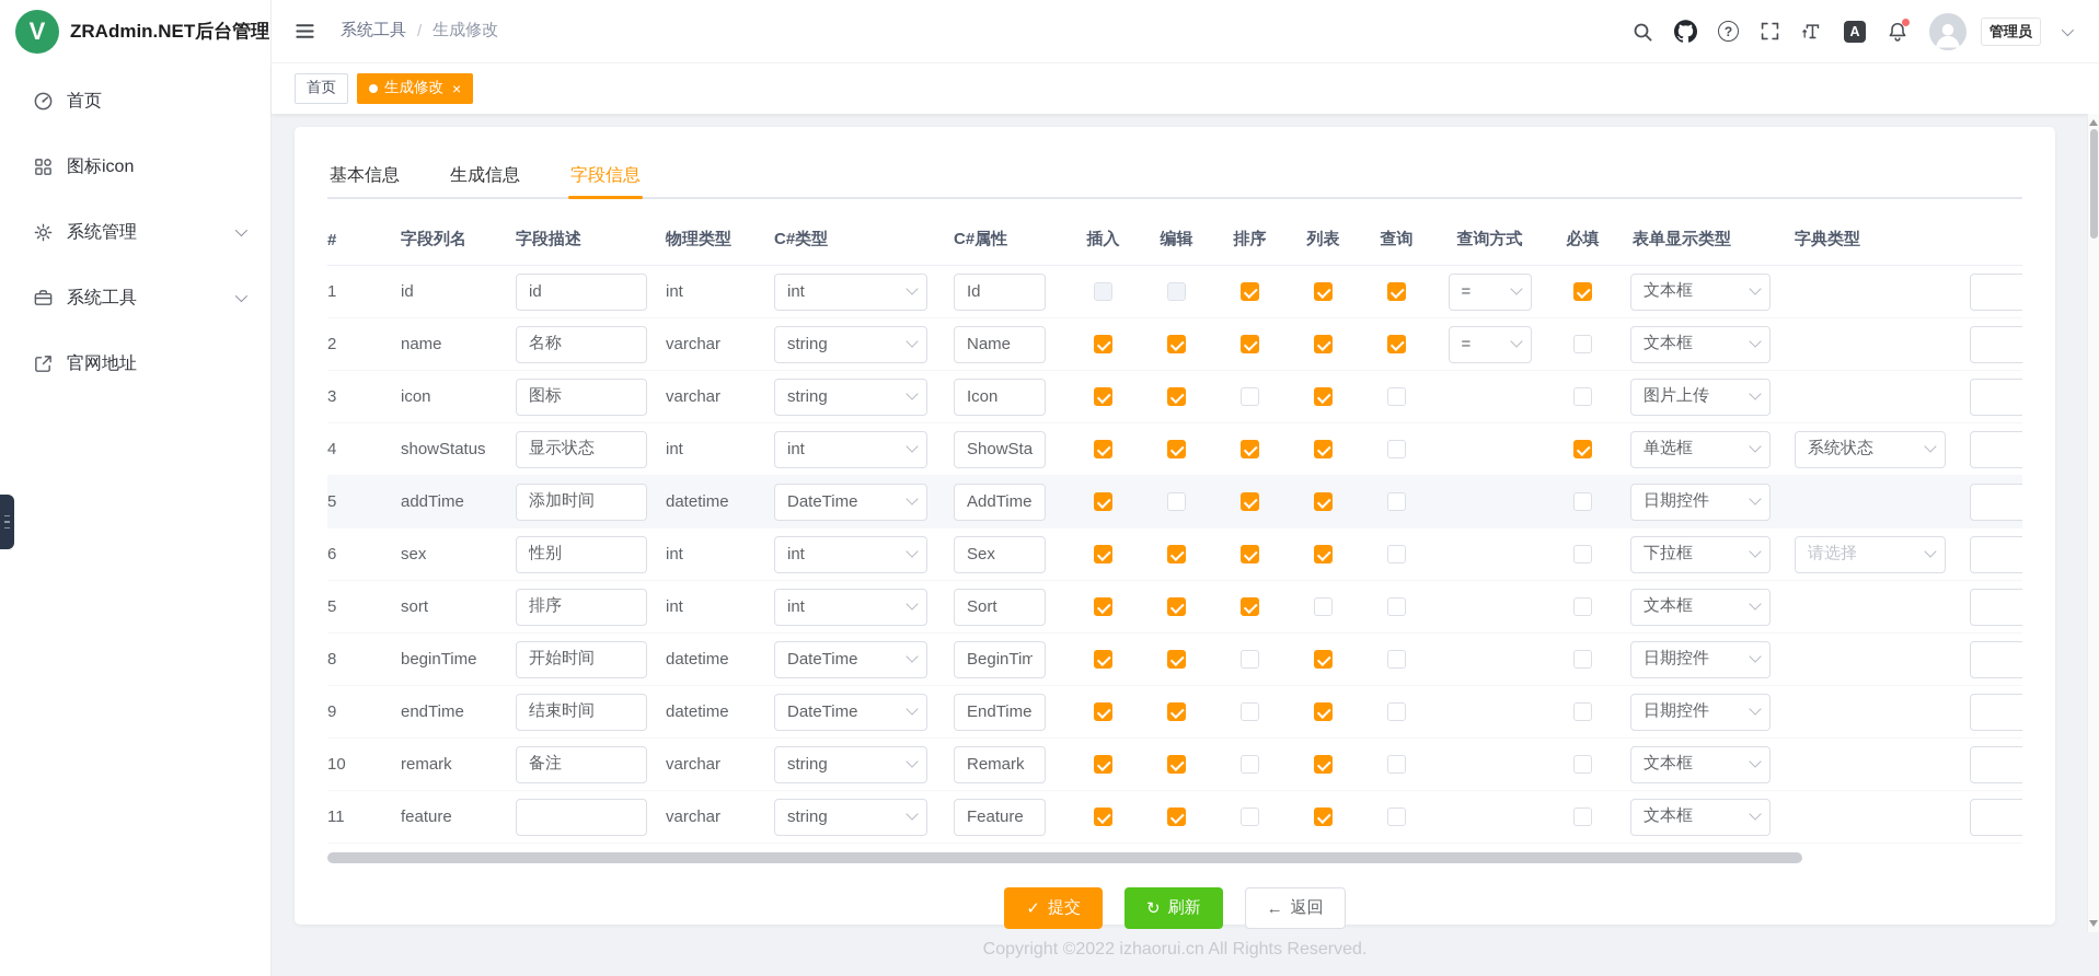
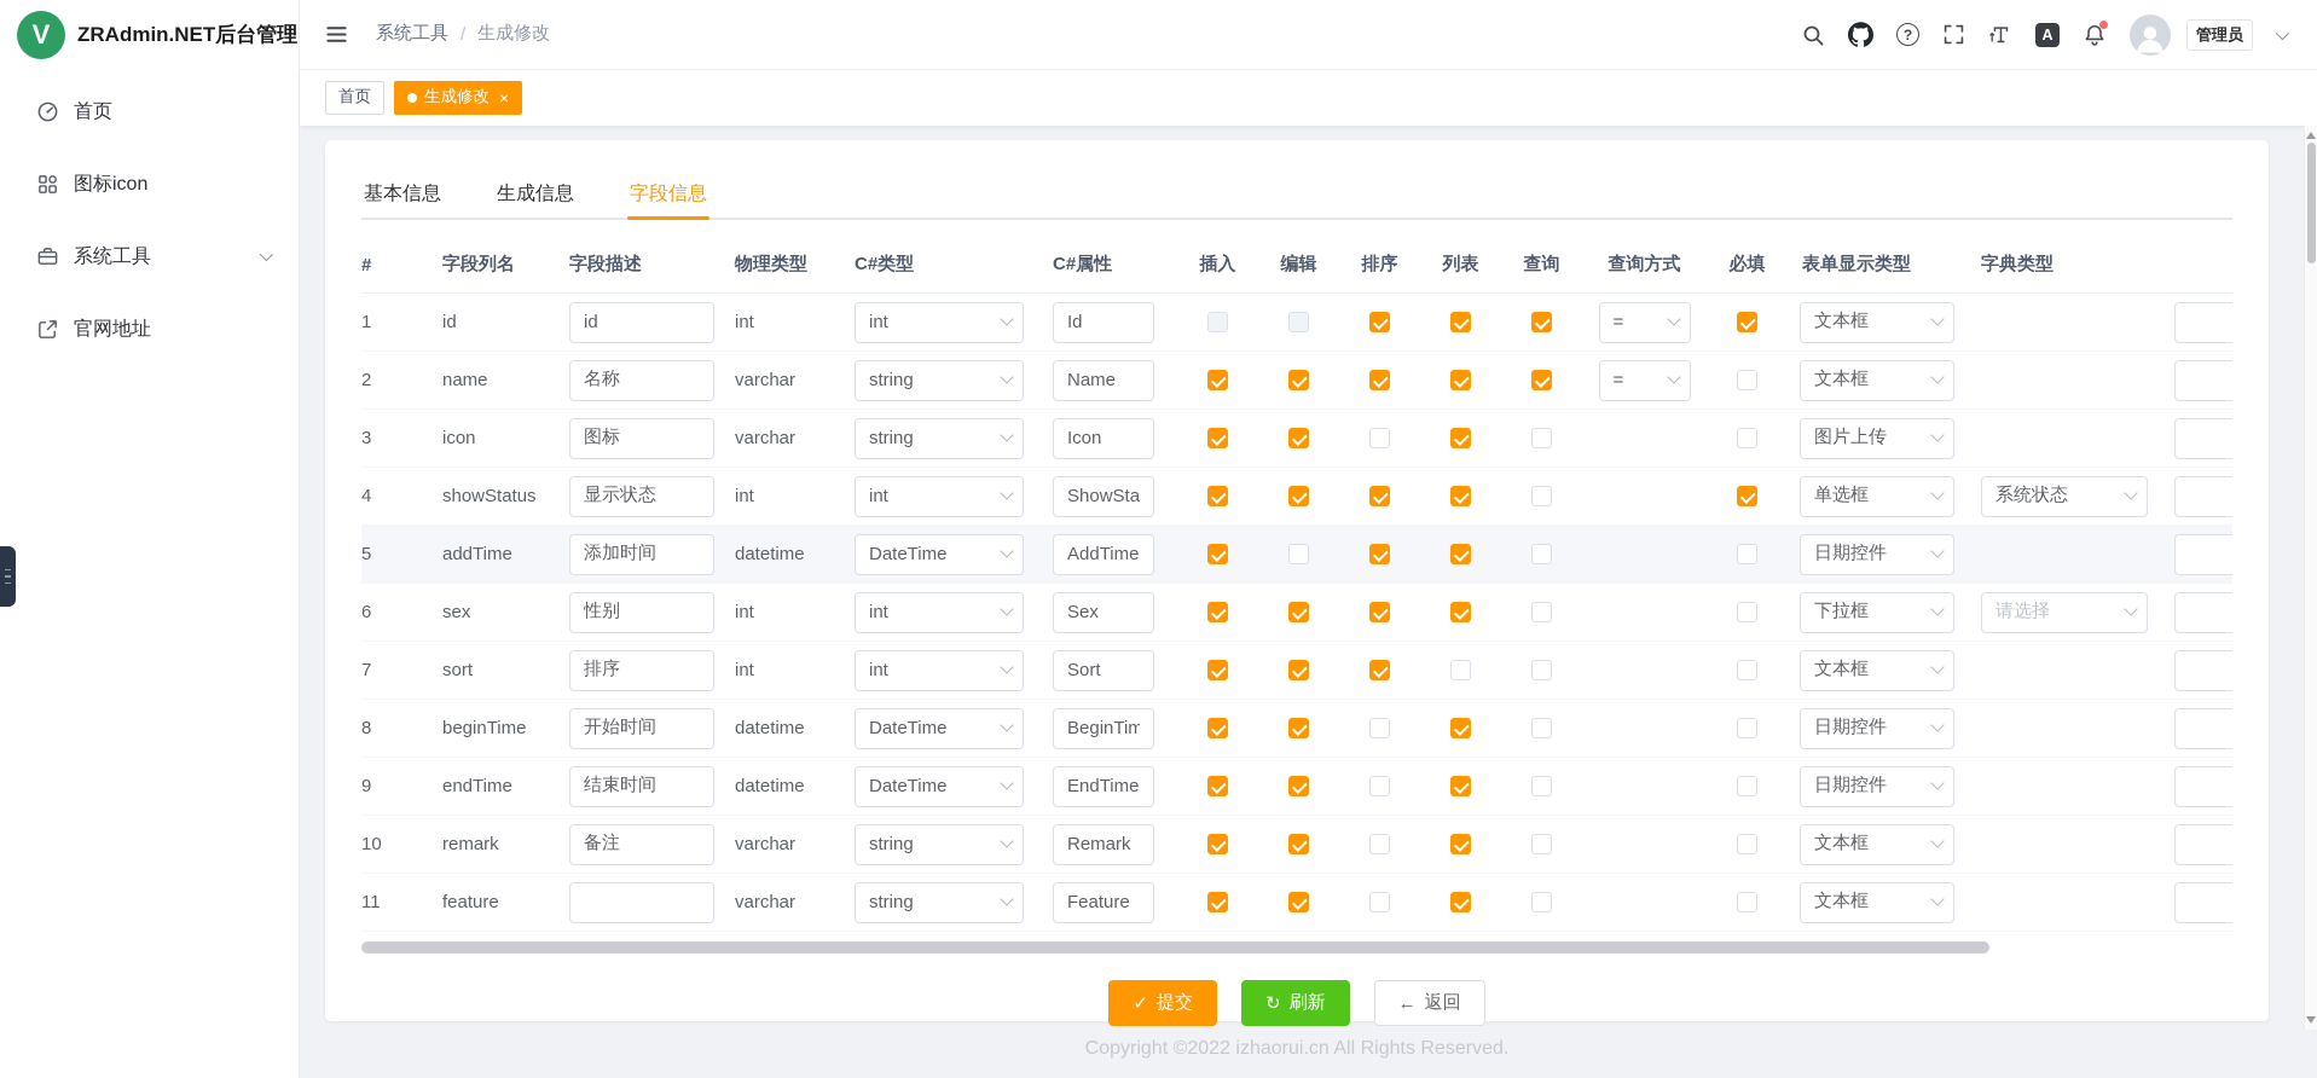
  V
  ZRAdmin.NET后台管理
  首页
  图标icon
- 系统管理
  系统工具
  官网地址
  系统工具
  /
  生成修改
  ?
  A
  管理员
  首页
  生成修改
  ×
  基本信息
  生成信息
  字段信息
  #	字段列名	字段描述	物理类型	C#类型	C#属性	插入	编辑	排序	列表	查询	查询方式	必填	表单显示类型	字典类型
  1	id	id	int	int	Id						=		文本框
  2	name	名称	varchar	string	Name						=		文本框
  3	icon	图标	varchar	string	Icon								图片上传
  4	showStatus	显示状态	int	int	ShowSta								单选框	系统状态
  5	addTime	添加时间	datetime	DateTime	AddTime								日期控件
  6	sex	性别	int	int	Sex								下拉框	请选择
- 5	sort	排序	int	int	Sort								文本框
+ 7	sort	排序	int	int	Sort								文本框
  8	beginTime	开始时间	datetime	DateTime	BeginTim								日期控件
  9	endTime	结束时间	datetime	DateTime	EndTime								日期控件
  10	remark	备注	varchar	string	Remark								文本框
  11	feature		varchar	string	Feature								文本框
  ✓
  提交
  ↻
  刷新
  ←
  返回
  Copyright ©2022 izhaorui.cn All Rights Reserved.
